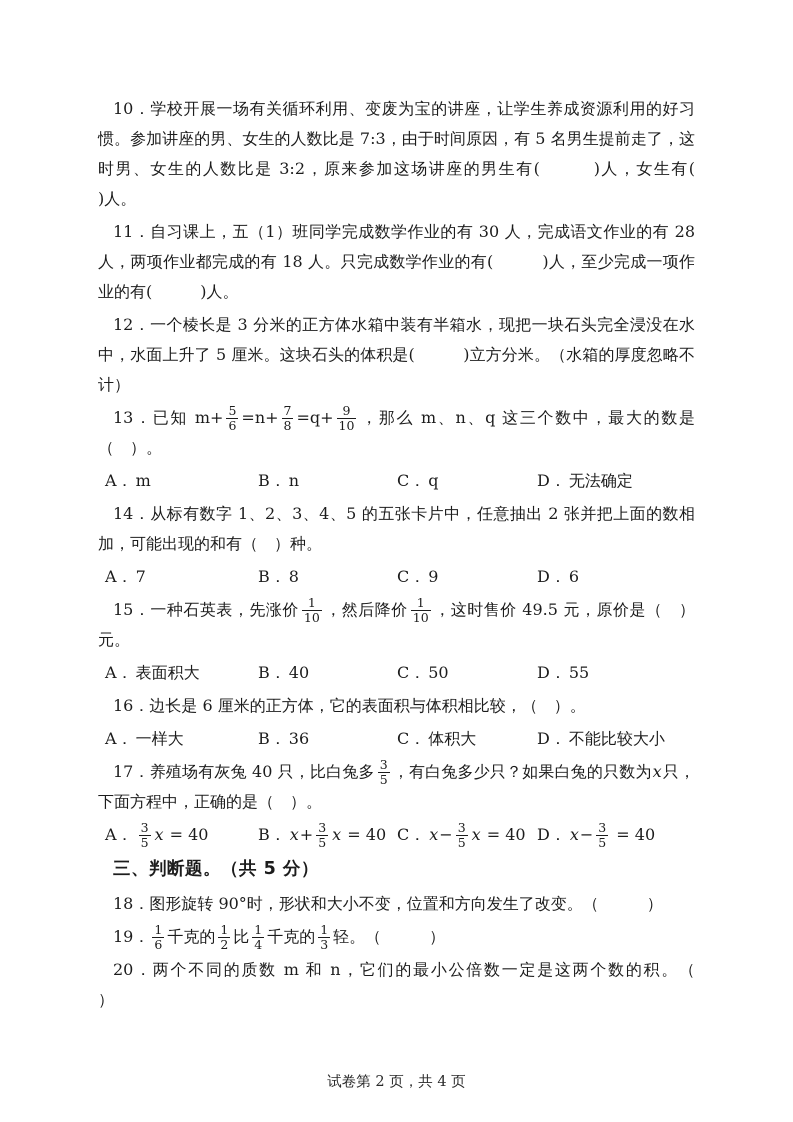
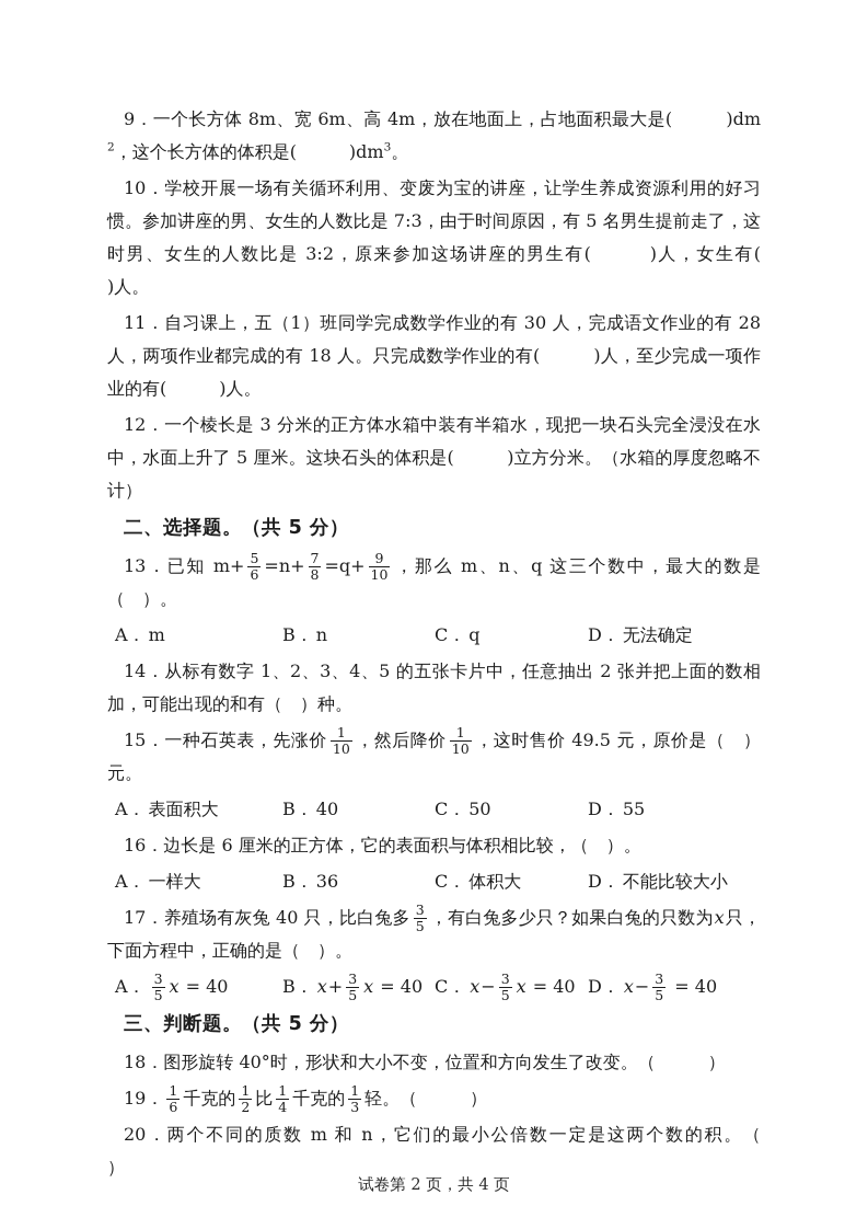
+ 9．一个长方体 8m、宽 6m、高 4m，放在地面上，占地面积最大是( )dm2，这个长方体的体积是( )dm3。
  10．学校开展一场有关循环利用、变废为宝的讲座，让学生养成资源利用的好习惯。参加讲座的男、女生的人数比是 7:3，由于时间原因，有 5 名男生提前走了，这时男、女生的人数比是 3:2，原来参加这场讲座的男生有( )人，女生有( )人。
  11．自习课上，五（1）班同学完成数学作业的有 30 人，完成语文作业的有 28 人，两项作业都完成的有 18 人。只完成数学作业的有( )人，至少完成一项作业的有( )人。
  12．一个棱长是 3 分米的正方体水箱中装有半箱水，现把一块石头完全浸没在水中，水面上升了 5 厘米。这块石头的体积是( )立方分米。（水箱的厚度忽略不计）
+ 二、选择题。（共 5 分）
  13．已知 m+
  5
  6
  =n+
  7
  8
  =q+
  9
  10
  ，那么 m、n、q 这三个数中，最大的数是（ ）。
  A． m
  B． n
  C． q
  D． 无法确定
  14．从标有数字 1、2、3、4、5 的五张卡片中，任意抽出 2 张并把上面的数相加，可能出现的和有（ ）种。
- A． 7
- B． 8
- C． 9
- D． 6
  15．一种石英表，先涨价
  1
  10
  ，然后降价
  1
  10
  ，这时售价 49.5 元，原价是（ ）元。
  A． 表面积大
  B． 40
  C． 50
  D． 55
  16．边长是 6 厘米的正方体，它的表面积与体积相比较，（ ）。
  A． 一样大
  B． 36
  C． 体积大
  D． 不能比较大小
  17．养殖场有灰兔 40 只，比白兔多
  3
  5
  ，有白兔多少只？如果白兔的只数为x只，下面方程中，正确的是（ ）。
  A．
  3
  5
  x = 40
  B． x+
  3
  5
  x = 40
  C． x−
  3
  5
  x = 40
  D． x−
  3
  5
  = 40
  三、判断题。（共 5 分）
- 18．图形旋转 90°时，形状和大小不变，位置和方向发生了改变。（ ）
+ 18．图形旋转 40°时，形状和大小不变，位置和方向发生了改变。（ ）
  19．
  1
  6
  千克的
  1
  2
  比
  1
  4
  千克的
  1
  3
  轻。（ ）
  20．两个不同的质数 m 和 n，它们的最小公倍数一定是这两个数的积。（ ）
  试卷第 2 页，共 4 页
